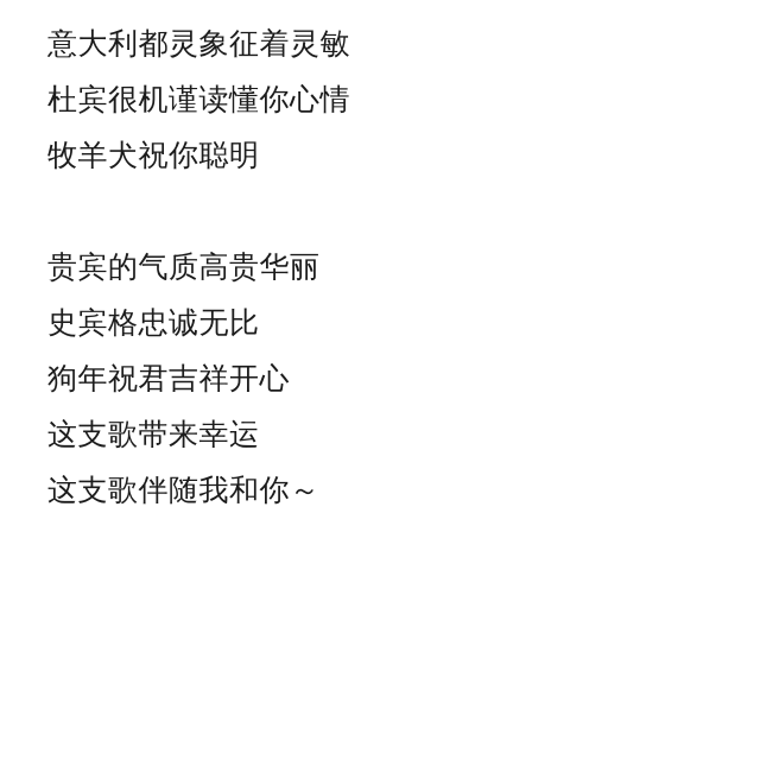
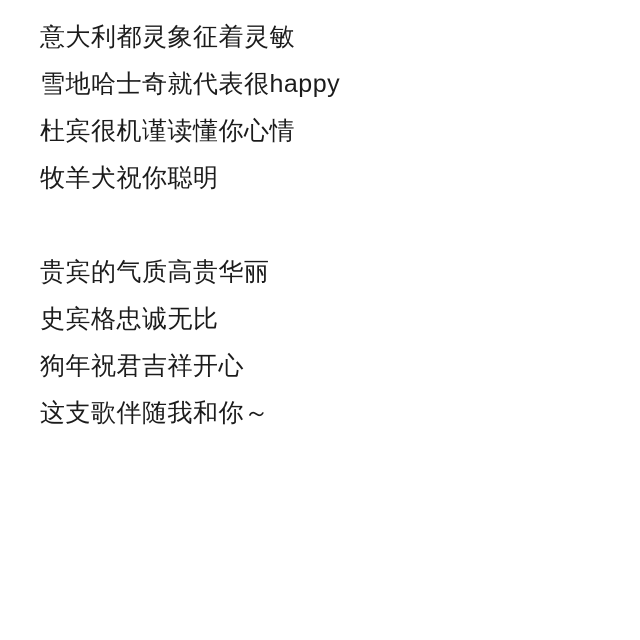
  意大利都灵象征着灵敏
+ 雪地哈士奇就代表很happy
  杜宾很机谨读懂你心情
  牧羊犬祝你聪明
  贵宾的气质高贵华丽
  史宾格忠诚无比
  狗年祝君吉祥开心
- 这支歌带来幸运
  这支歌伴随我和你～
